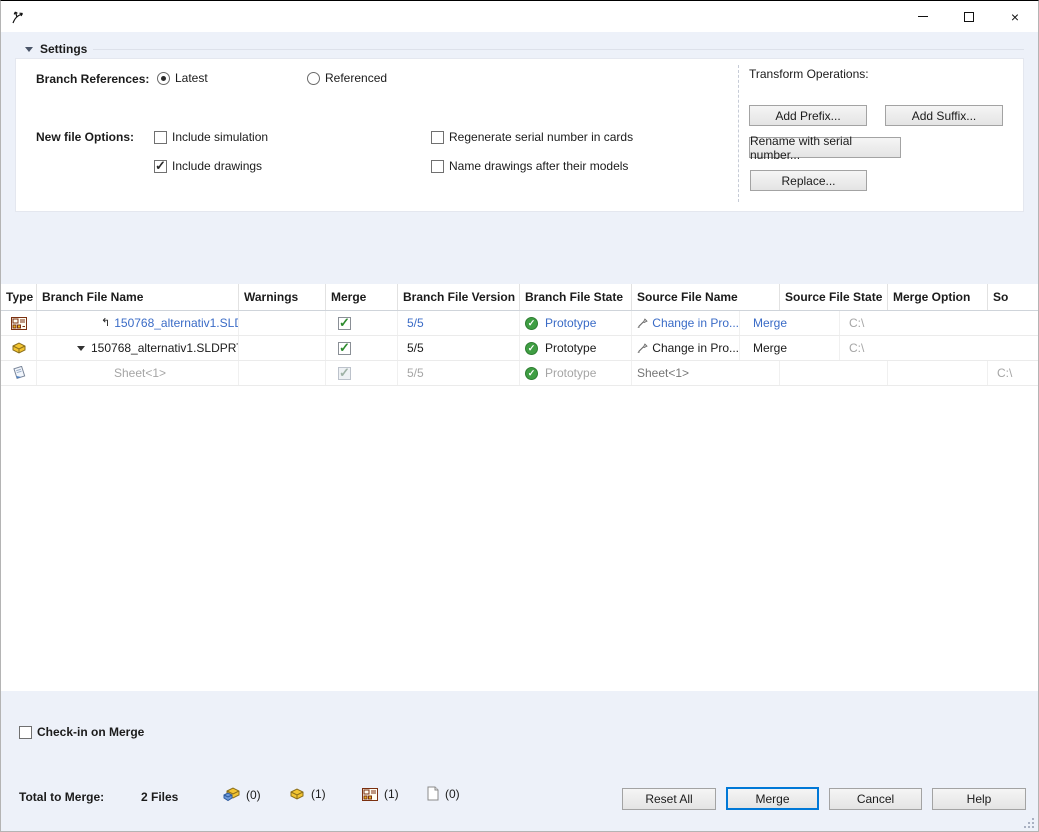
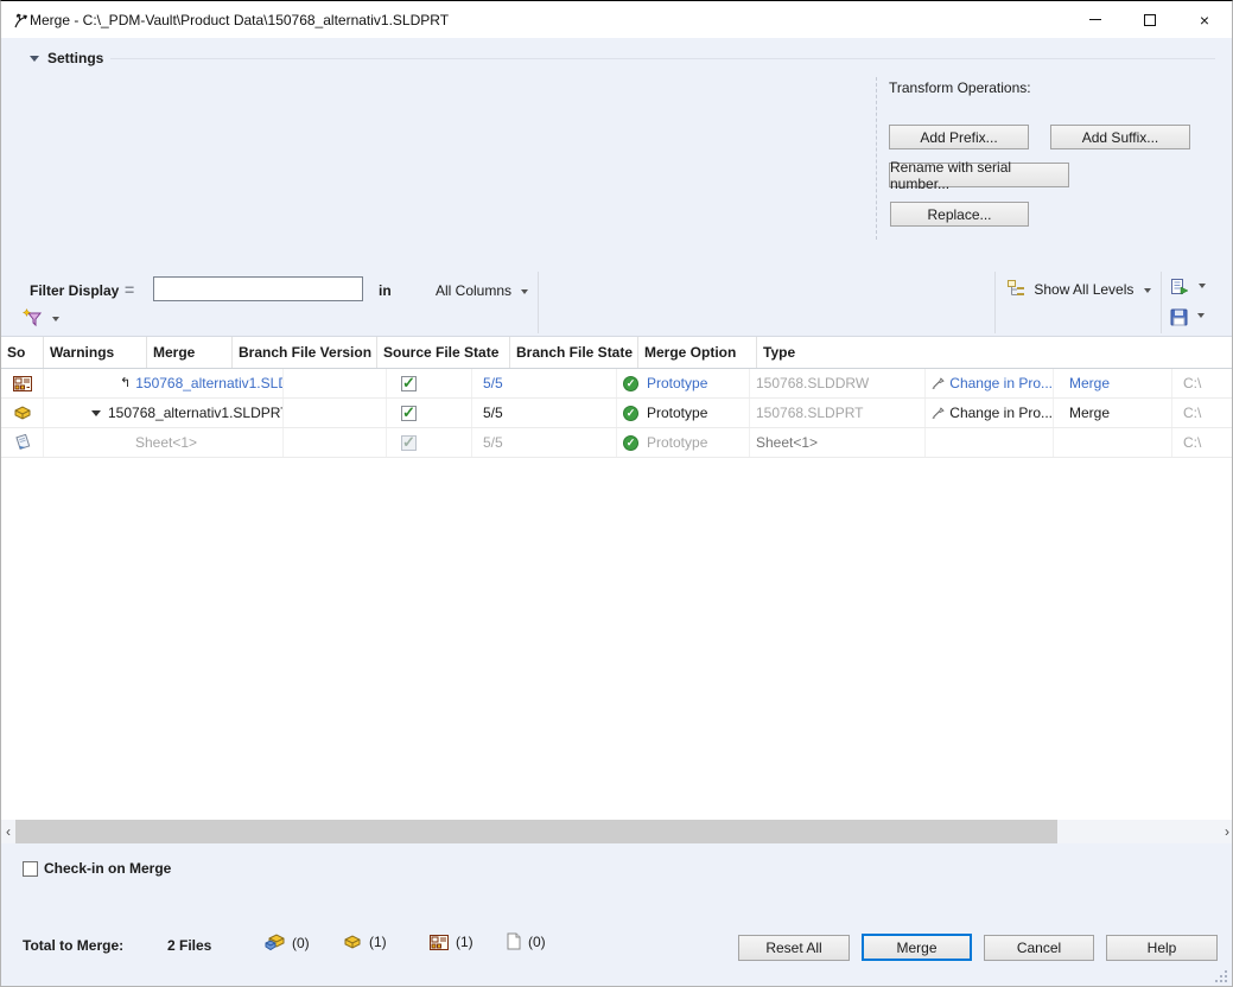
+ Merge - C:\_PDM-Vault\Product Data\150768_alternativ1.SLDPRT
  ×
  Settings
- Branch References:
- Latest
- Referenced
- New file Options:
- Include simulation
- Include drawings
- Regenerate serial number in cards
- Name drawings after their models
  Transform Operations:
  Add Prefix...
  Add Suffix...
  Rename with serial number...
  Replace...
+ Filter Display
+ =
+ in
+ All Columns
+ Show All Levels
- Type
+ So
- Branch File Name
  Warnings
  Merge
  Branch File Version
- Branch File State
+ Source File State
- Source File Name
- Source File State
+ Branch File State
  Merge Option
- So
+ Type
  ↰
  150768_alternativ1.SL
  5/5
  ✓
  Prototype
+ 150768.SLDDRW
  Change in Pro...
  Merge
  C:\
  150768_alternativ1.SLDPR
  5/5
  ✓
  Prototype
+ 150768.SLDPRT
  Change in Pro...
  Merge
  C:\
  Sheet<1>
  5/5
  ✓
  Prototype
  Sheet<1>
  C:\
+ ‹
+ ›
  Check-in on Merge
  Total to Merge:
  2 Files
  (0)
  (1)
  (1)
  (0)
  Reset All
  Merge
  Cancel
  Help
